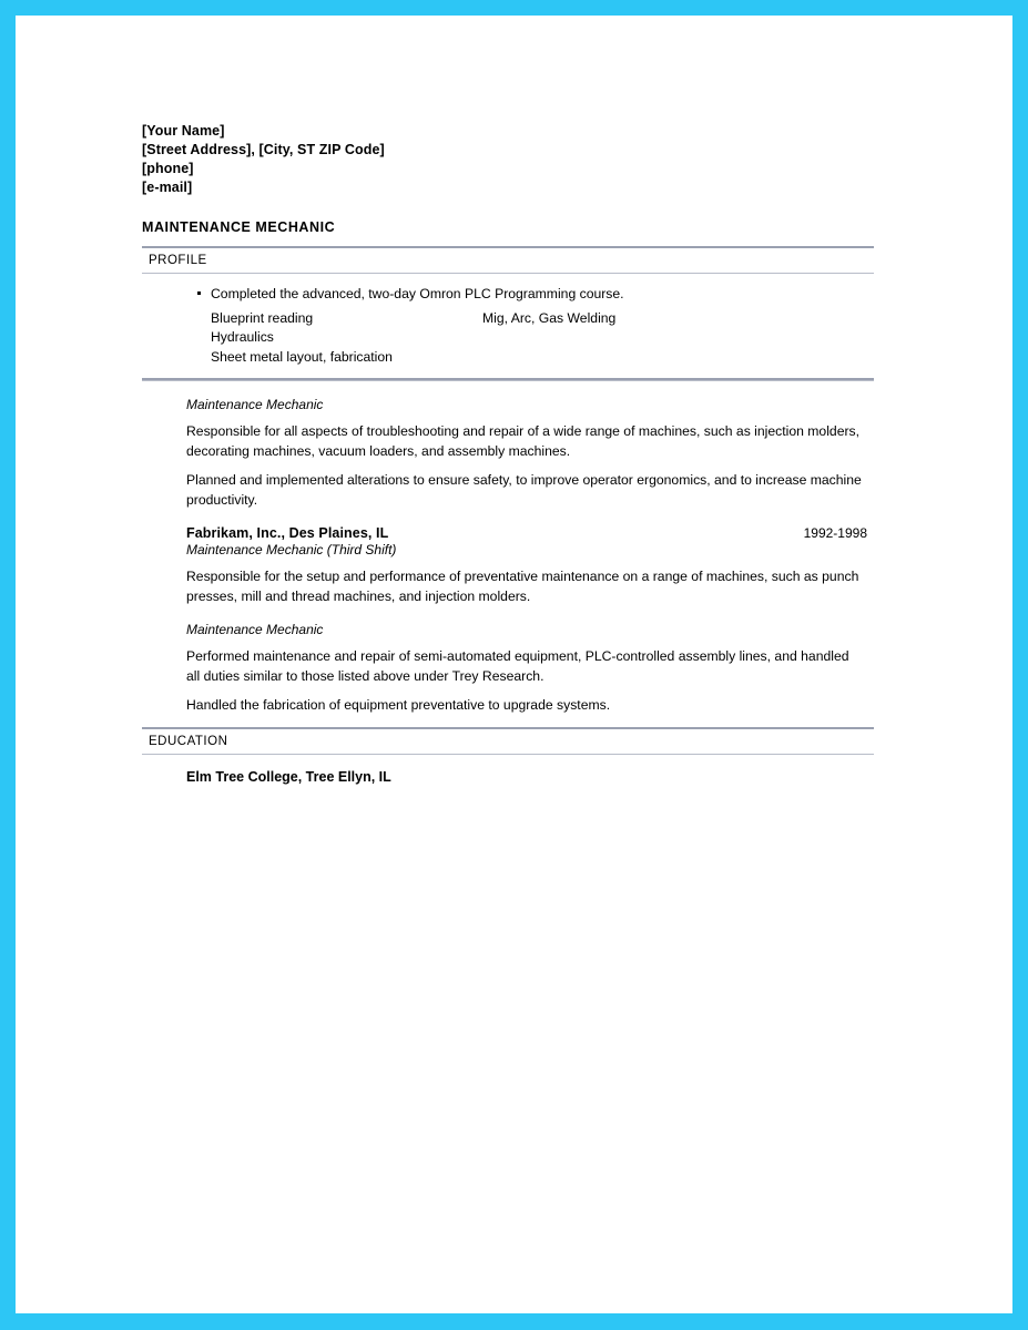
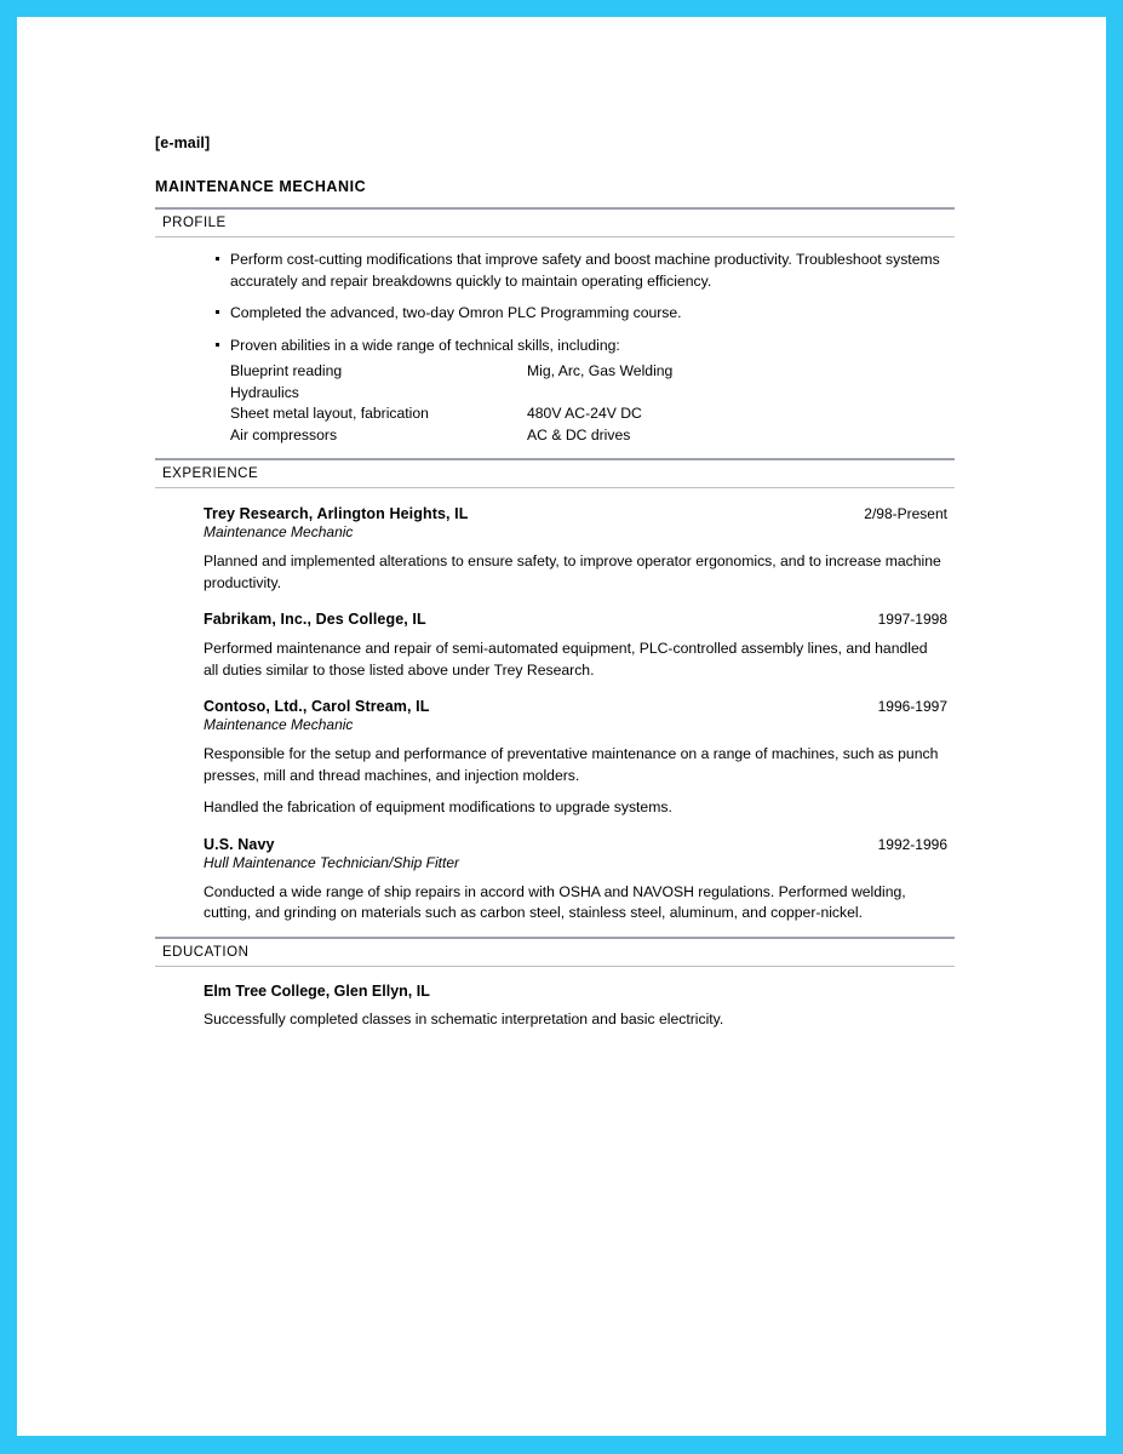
- [Your Name]
- [Street Address], [City, ST ZIP Code]
- [phone]
  [e-mail]
  MAINTENANCE MECHANIC
  PROFILE
+ Perform cost-cutting modifications that improve safety and boost machine productivity. Troubleshoot systems accurately and repair breakdowns quickly to maintain operating efficiency.
  Completed the advanced, two-day Omron PLC Programming course.
+ Proven abilities in a wide range of technical skills, including:
  Blueprint reading
  Mig, Arc, Gas Welding
  Hydraulics
  Sheet metal layout, fabrication
+ 480V AC-24V DC
+ Air compressors
+ AC & DC drives
+ EXPERIENCE
+ Trey Research, Arlington Heights, IL
+ 2/98-Present
  Maintenance Mechanic
- Responsible for all aspects of troubleshooting and repair of a wide range of machines, such as injection molders, decorating machines, vacuum loaders, and assembly machines.
  Planned and implemented alterations to ensure safety, to improve operator ergonomics, and to increase machine productivity.
- Fabrikam, Inc., Des Plaines, IL
+ Fabrikam, Inc., Des College, IL
- 1992-1998
+ 1997-1998
- Maintenance Mechanic (Third Shift)
- Responsible for the setup and performance of preventative maintenance on a range of machines, such as punch presses, mill and thread machines, and injection molders.
+ Performed maintenance and repair of semi-automated equipment, PLC-controlled assembly lines, and handled all duties similar to those listed above under Trey Research.
+ Contoso, Ltd., Carol Stream, IL
+ 1996-1997
  Maintenance Mechanic
- Performed maintenance and repair of semi-automated equipment, PLC-controlled assembly lines, and handled all duties similar to those listed above under Trey Research.
+ Responsible for the setup and performance of preventative maintenance on a range of machines, such as punch presses, mill and thread machines, and injection molders.
- Handled the fabrication of equipment preventative to upgrade systems.
+ Handled the fabrication of equipment modifications to upgrade systems.
+ U.S. Navy
+ 1992-1996
+ Hull Maintenance Technician/Ship Fitter
+ Conducted a wide range of ship repairs in accord with OSHA and NAVOSH regulations. Performed welding, cutting, and grinding on materials such as carbon steel, stainless steel, aluminum, and copper-nickel.
  EDUCATION
- Elm Tree College, Tree Ellyn, IL
+ Elm Tree College, Glen Ellyn, IL
+ Successfully completed classes in schematic interpretation and basic electricity.
